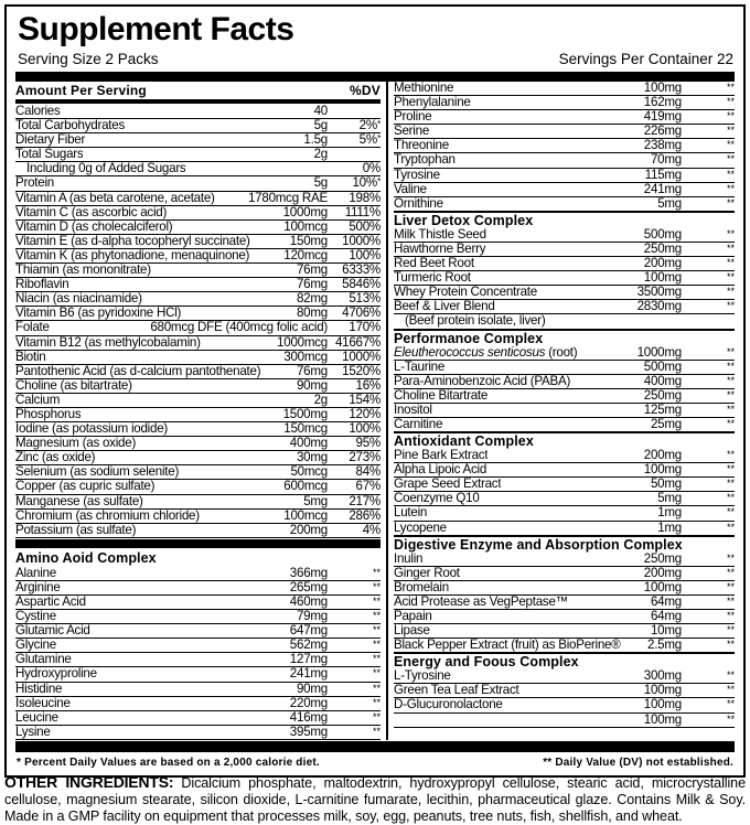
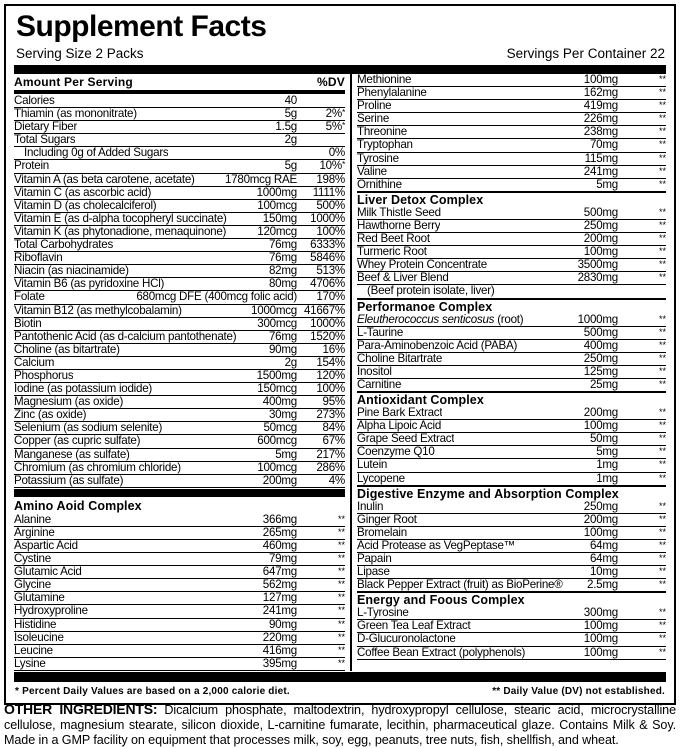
  Supplement Facts
  Serving Size 2 Packs
  Servings Per Container 22
  Amount Per Serving
  %DV
  Calories
  40
- Total Carbohydrates
+ Thiamin (as mononitrate)
  5g
  2%*
  Dietary Fiber
  1.5g
  5%*
  Total Sugars
  2g
  Including 0g of Added Sugars
  0%
  Protein
  5g
  10%*
  Vitamin A (as beta carotene, acetate)
  1780mcg RAE
  198%
  Vitamin C (as ascorbic acid)
  1000mg
  1111%
  Vitamin D (as cholecalciferol)
  100mcg
  500%
  Vitamin E (as d-alpha tocopheryl succinate)
  150mg
  1000%
  Vitamin K (as phytonadione, menaquinone)
  120mcg
  100%
- Thiamin (as mononitrate)
+ Total Carbohydrates
  76mg
  6333%
  Riboflavin
  76mg
  5846%
  Niacin (as niacinamide)
  82mg
  513%
  Vitamin B6 (as pyridoxine HCl)
  80mg
  4706%
  Folate
  680mcg DFE (400mcg folic acid)
  170%
  Vitamin B12 (as methylcobalamin)
  1000mcg
  41667%
  Biotin
  300mcg
  1000%
  Pantothenic Acid (as d-calcium pantothenate)
  76mg
  1520%
  Choline (as bitartrate)
  90mg
  16%
  Calcium
  2g
  154%
  Phosphorus
  1500mg
  120%
  Iodine (as potassium iodide)
  150mcg
  100%
  Magnesium (as oxide)
  400mg
  95%
  Zinc (as oxide)
  30mg
  273%
  Selenium (as sodium selenite)
  50mcg
  84%
  Copper (as cupric sulfate)
  600mcg
  67%
  Manganese (as sulfate)
  5mg
  217%
  Chromium (as chromium chloride)
  100mcg
  286%
  Potassium (as sulfate)
  200mg
  4%
  Amino Aoid Complex
  Alanine
  366mg
  **
  Arginine
  265mg
  **
  Aspartic Acid
  460mg
  **
  Cystine
  79mg
  **
  Glutamic Acid
  647mg
  **
  Glycine
  562mg
  **
  Glutamine
  127mg
  **
  Hydroxyproline
  241mg
  **
  Histidine
  90mg
  **
  Isoleucine
  220mg
  **
  Leucine
  416mg
  **
  Lysine
  395mg
  **
  Methionine
  100mg
  **
  Phenylalanine
  162mg
  **
  Proline
  419mg
  **
  Serine
  226mg
  **
  Threonine
  238mg
  **
  Tryptophan
  70mg
  **
  Tyrosine
  115mg
  **
  Valine
  241mg
  **
  Ornithine
  5mg
  **
  Liver Detox Complex
  Milk Thistle Seed
  500mg
  **
  Hawthorne Berry
  250mg
  **
  Red Beet Root
  200mg
  **
  Turmeric Root
  100mg
  **
  Whey Protein Concentrate
  3500mg
  **
  Beef & Liver Blend
  2830mg
  **
  (Beef protein isolate, liver)
  Performanoe Complex
  Eleutherococcus senticosus (root)
  1000mg
  **
  L-Taurine
  500mg
  **
  Para-Aminobenzoic Acid (PABA)
  400mg
  **
  Choline Bitartrate
  250mg
  **
  Inositol
  125mg
  **
  Carnitine
  25mg
  **
  Antioxidant Complex
  Pine Bark Extract
  200mg
  **
  Alpha Lipoic Acid
  100mg
  **
  Grape Seed Extract
  50mg
  **
  Coenzyme Q10
  5mg
  **
  Lutein
  1mg
  **
  Lycopene
  1mg
  **
  Digestive Enzyme and Absorption Complex
  Inulin
  250mg
  **
  Ginger Root
  200mg
  **
  Bromelain
  100mg
  **
  Acid Protease as VegPeptase™
  64mg
  **
  Papain
  64mg
  **
  Lipase
  10mg
  **
  Black Pepper Extract (fruit) as BioPerine®
  2.5mg
  **
  Energy and Foous Complex
  L-Tyrosine
  300mg
  **
  Green Tea Leaf Extract
  100mg
  **
  D-Glucuronolactone
  100mg
  **
+ Coffee Bean Extract (polyphenols)
  100mg
  **
  * Percent Daily Values are based on a 2,000 calorie diet.
  ** Daily Value (DV) not established.
  OTHER INGREDIENTS: Dicalcium phosphate, maltodextrin, hydroxypropyl cellulose, stearic acid, microcrystalline cellulose, magnesium stearate, silicon dioxide, L-carnitine fumarate, lecithin, pharmaceutical glaze. Contains Milk & Soy. Made in a GMP facility on equipment that processes milk, soy, egg, peanuts, tree nuts, fish, shellfish, and wheat.
